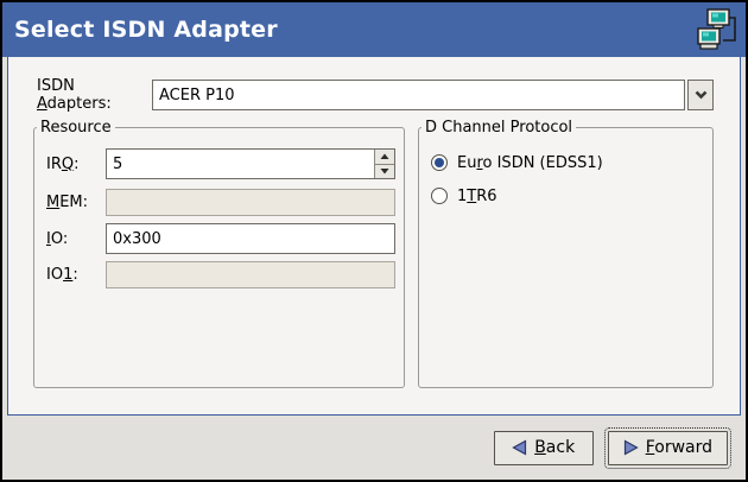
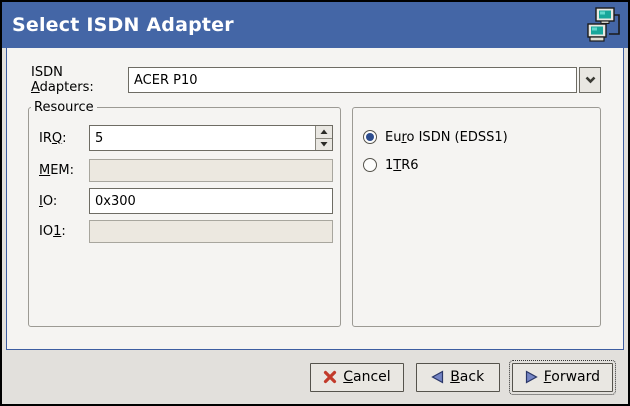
  Select ISDN Adapter
  ISDN Adapters:
  ACER P10
  Resource
  IRQ:
  5
  MEM:
  IO:
  0x300
  IO1:
- D Channel Protocol
  Euro ISDN (EDSS1)
  1TR6
+ Cancel
  Back
  Forward
